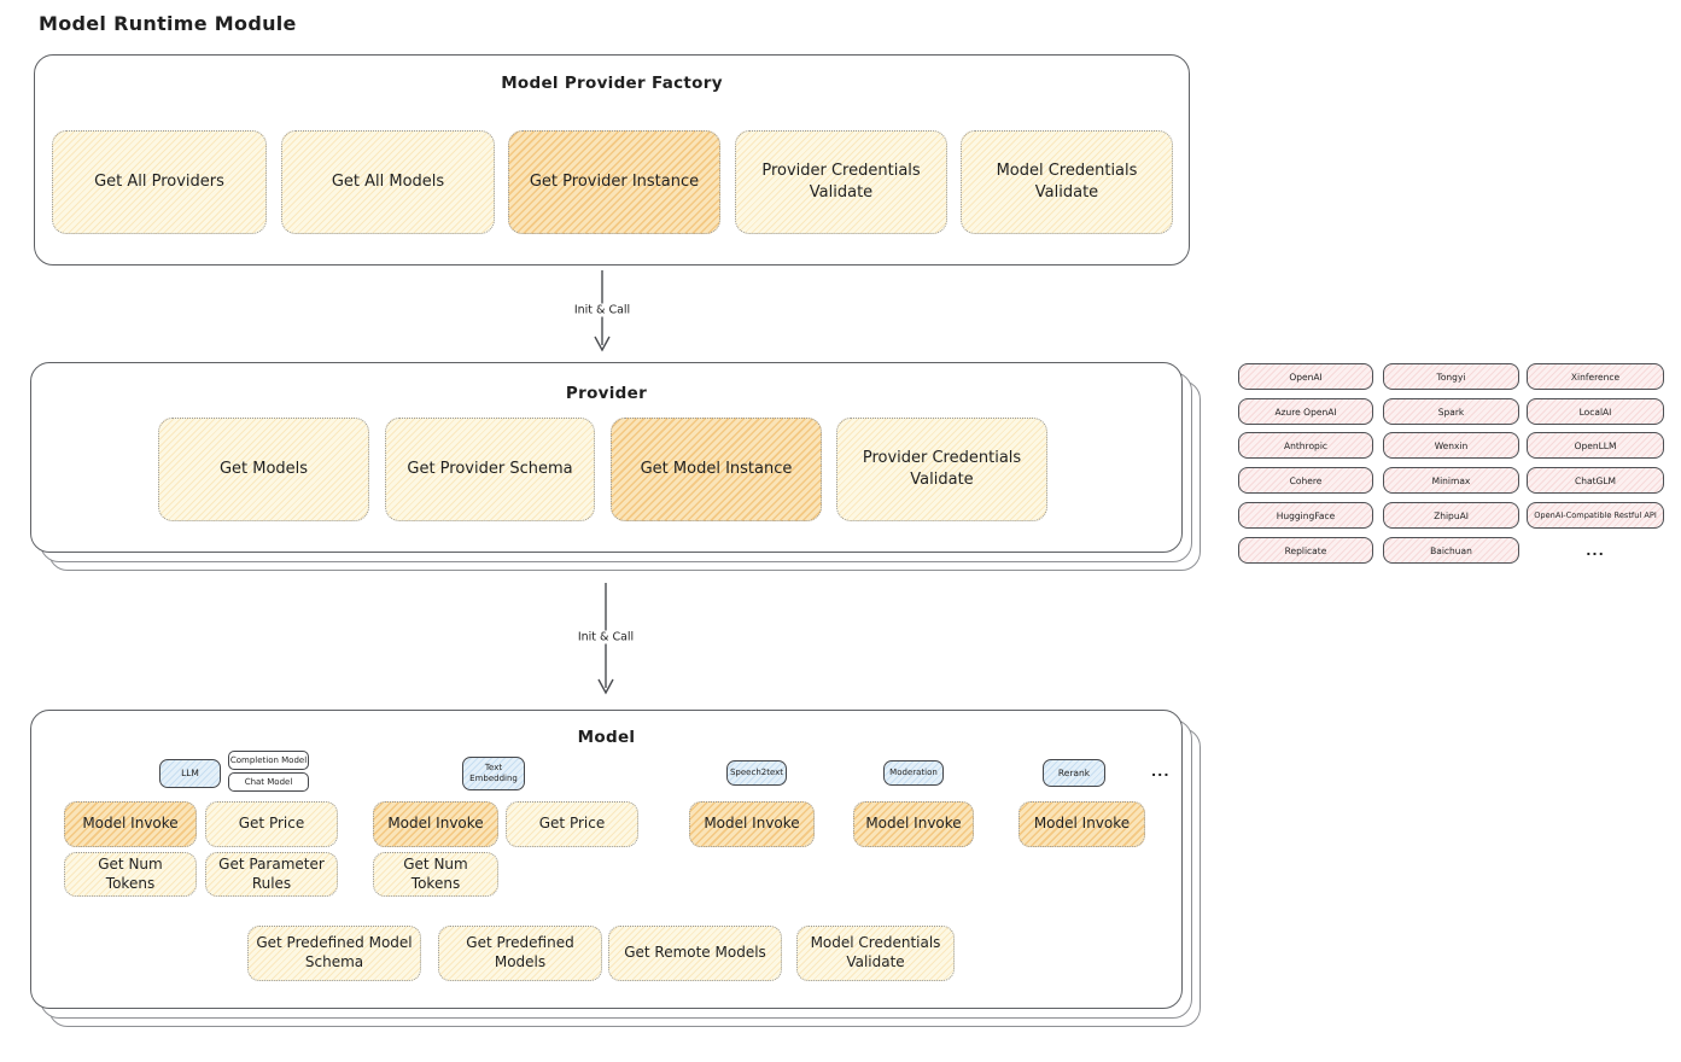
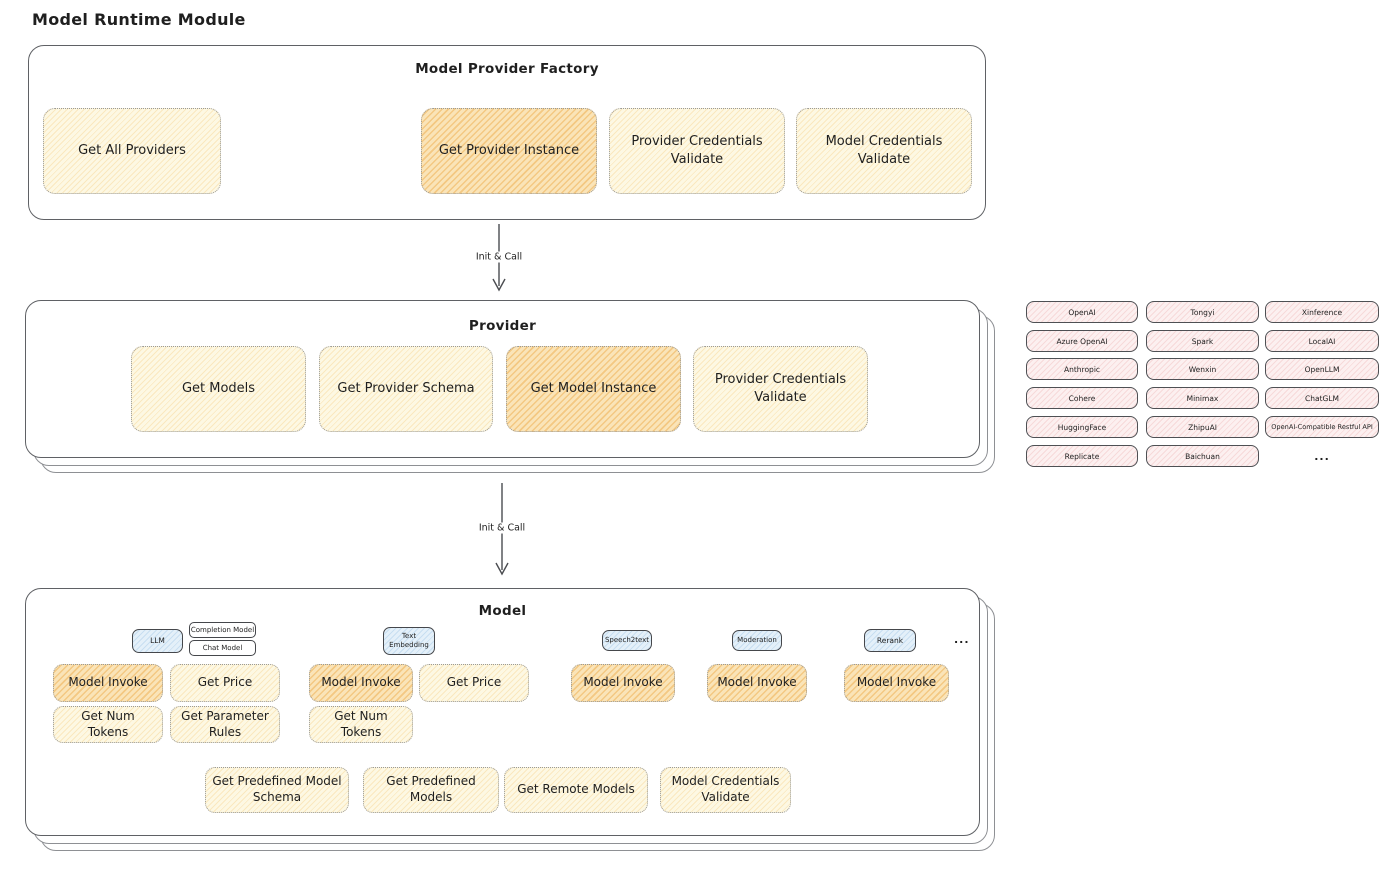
  Model Runtime Module
  Model Provider Factory
  Get All Providers
- Get All Models
  Get Provider Instance
  Provider Credentials Validate
  Model Credentials Validate
  Provider
  Get Models
  Get Provider Schema
  Get Model Instance
  Provider Credentials Validate
  OpenAI
  Tongyi
  Xinference
  Azure OpenAI
  Spark
  LocalAI
  Anthropic
  Wenxin
  OpenLLM
  Cohere
  Minimax
  ChatGLM
  HuggingFace
  ZhipuAI
  OpenAI-Compatible Restful API
  Replicate
  Baichuan
  ...
  Model
  LLM
  Completion Model
  Chat Model
  Text Embedding
  Speech2text
  Moderation
  Rerank
  ...
  Model Invoke
  Get Price
  Model Invoke
  Get Price
  Model Invoke
  Model Invoke
  Model Invoke
  Get Num Tokens
  Get Parameter Rules
  Get Num Tokens
  Get Predefined Model Schema
  Get Predefined Models
  Get Remote Models
  Model Credentials Validate
  Init & Call
  Init & Call
